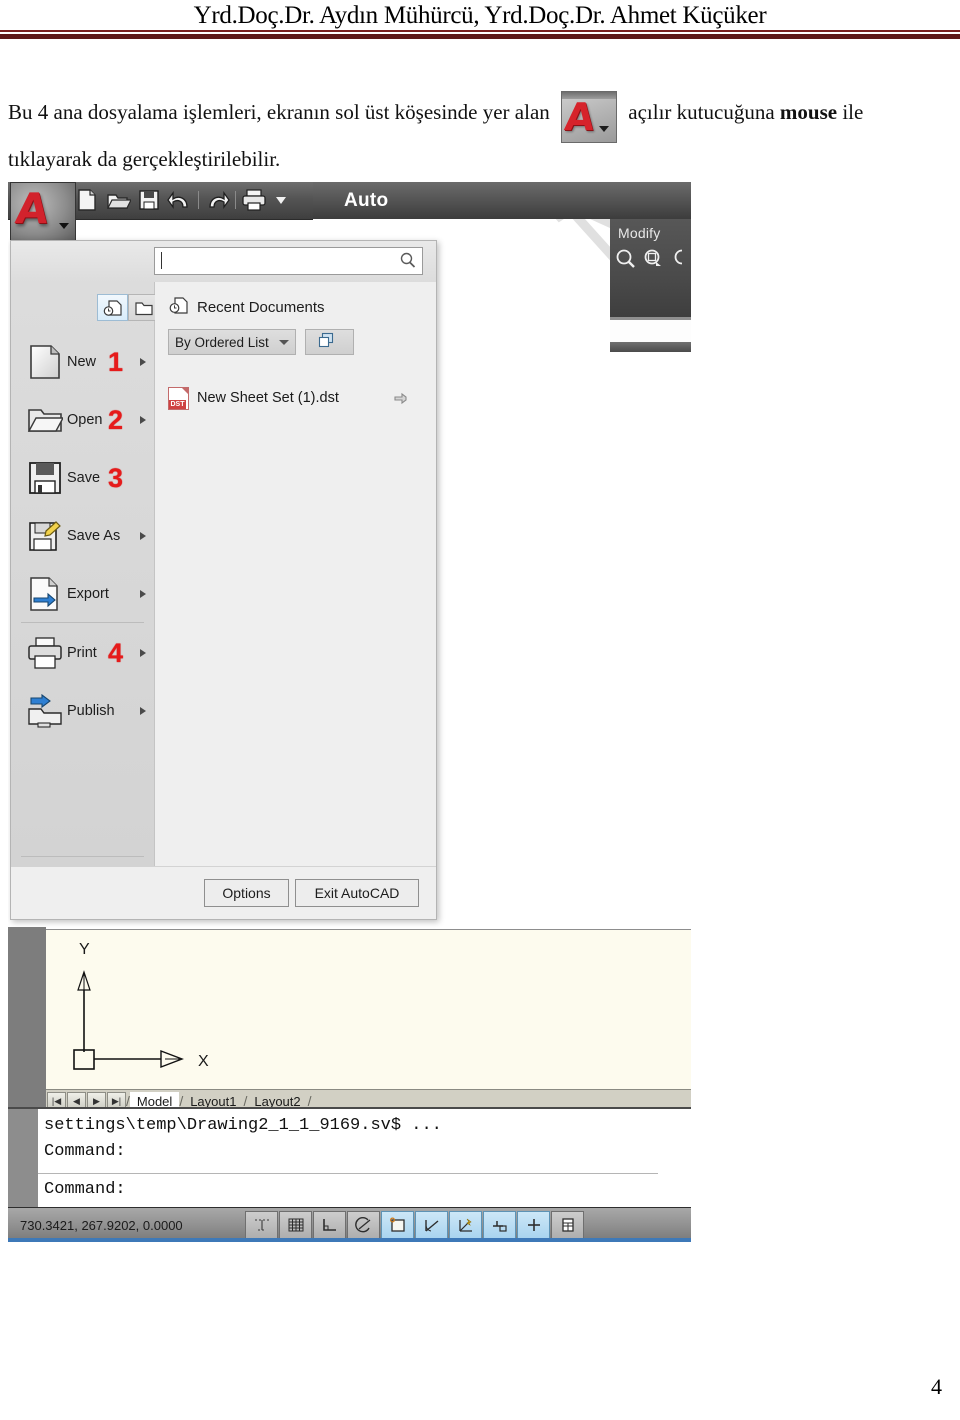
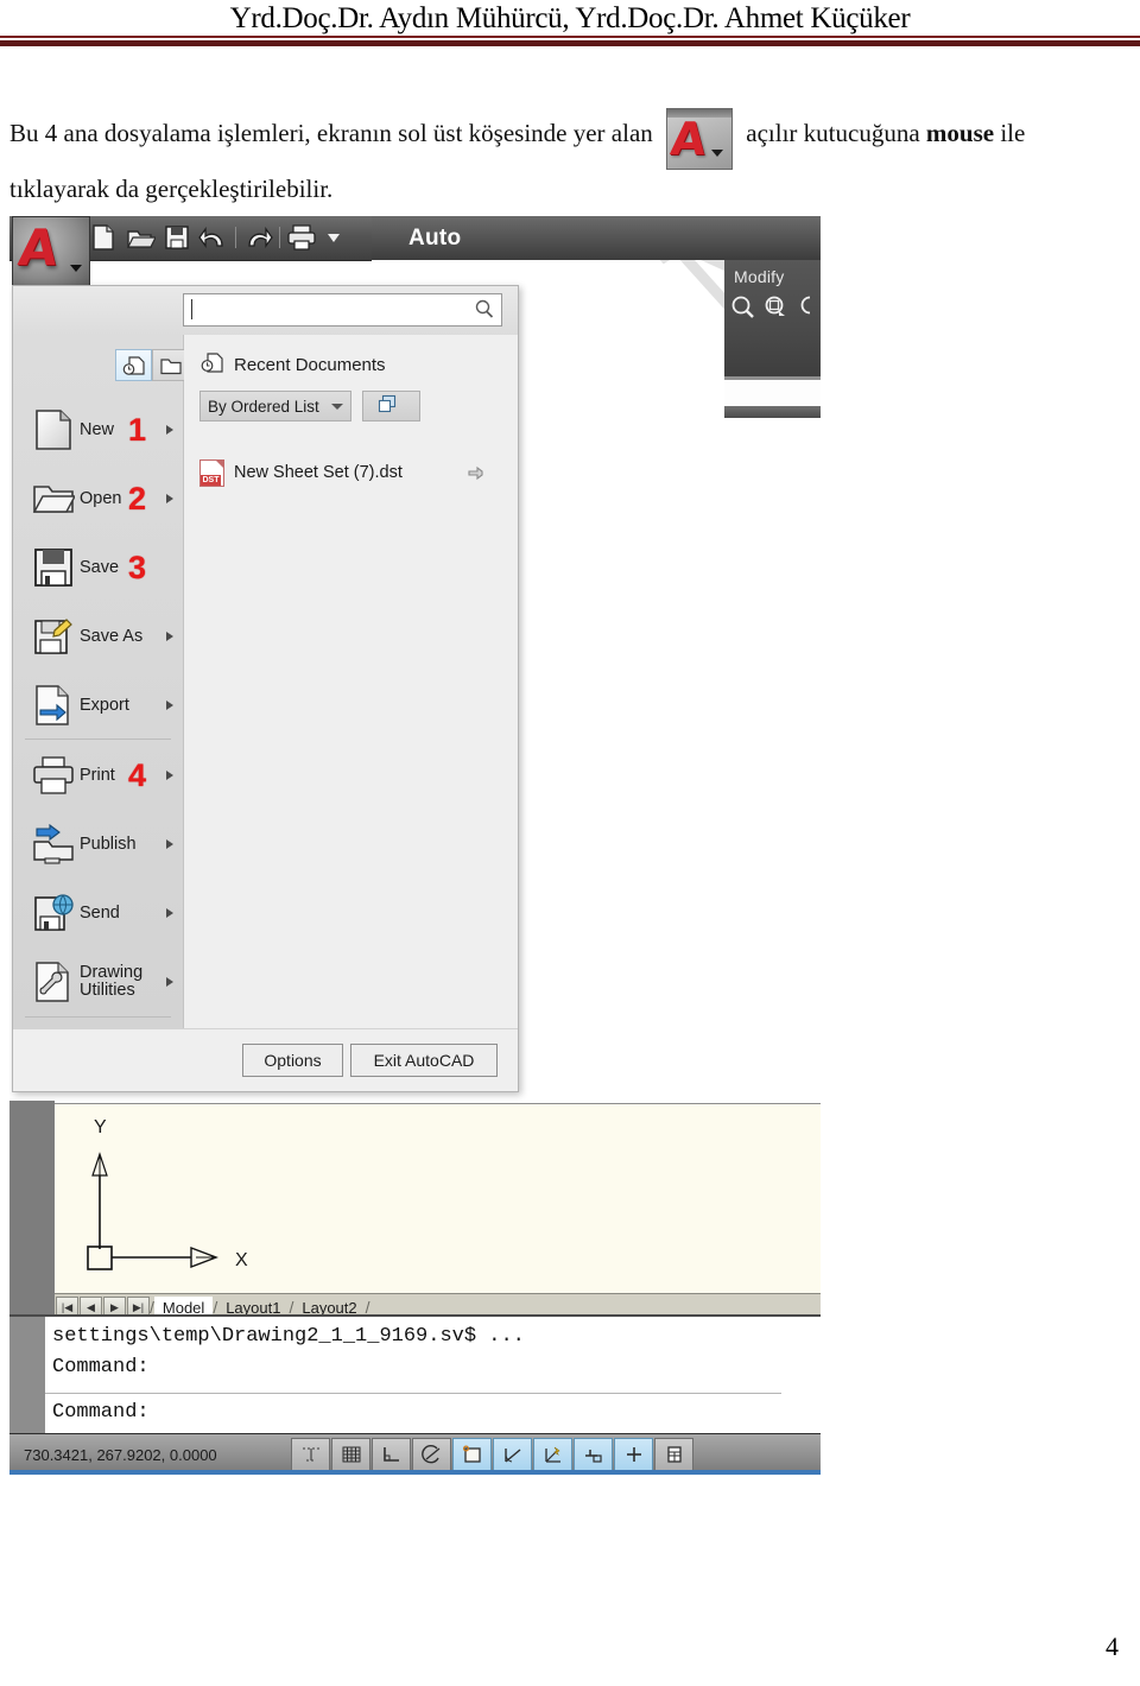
  Yrd.Doç.Dr. Aydın Mühürcü, Yrd.Doç.Dr. Ahmet Küçüker
  Bu 4 ana dosyalama işlemleri, ekranın sol üst köşesinde yer alan
  açılır kutucuğuna mouse ile tıklayarak da gerçekleştirilebilir.
  Auto
  Modify
  New
  1
  Open
  2
  Save
  3
  Save As
  Export
  Print
  4
  Publish
+ Send
+ Drawing
+ Utilities
  Recent Documents
  By Ordered List
- New Sheet Set (1).dst
+ New Sheet Set (7).dst
  Options
  Exit AutoCAD
  Y
  X
  |◀
  ◀
  ▶
  ▶|
  /
  Model
  /
  Layout1
  /
  Layout2
  /
  settings\temp\Drawing2_1_1_9169.sv$ ...
  Command:
  Command:
  730.3421, 267.9202, 0.0000
  4
